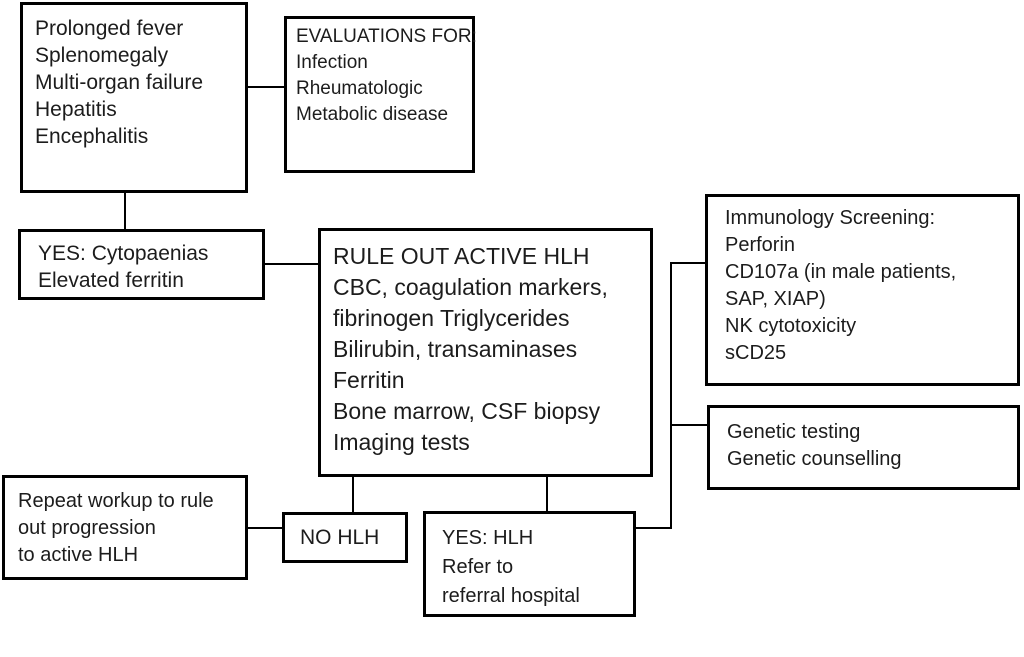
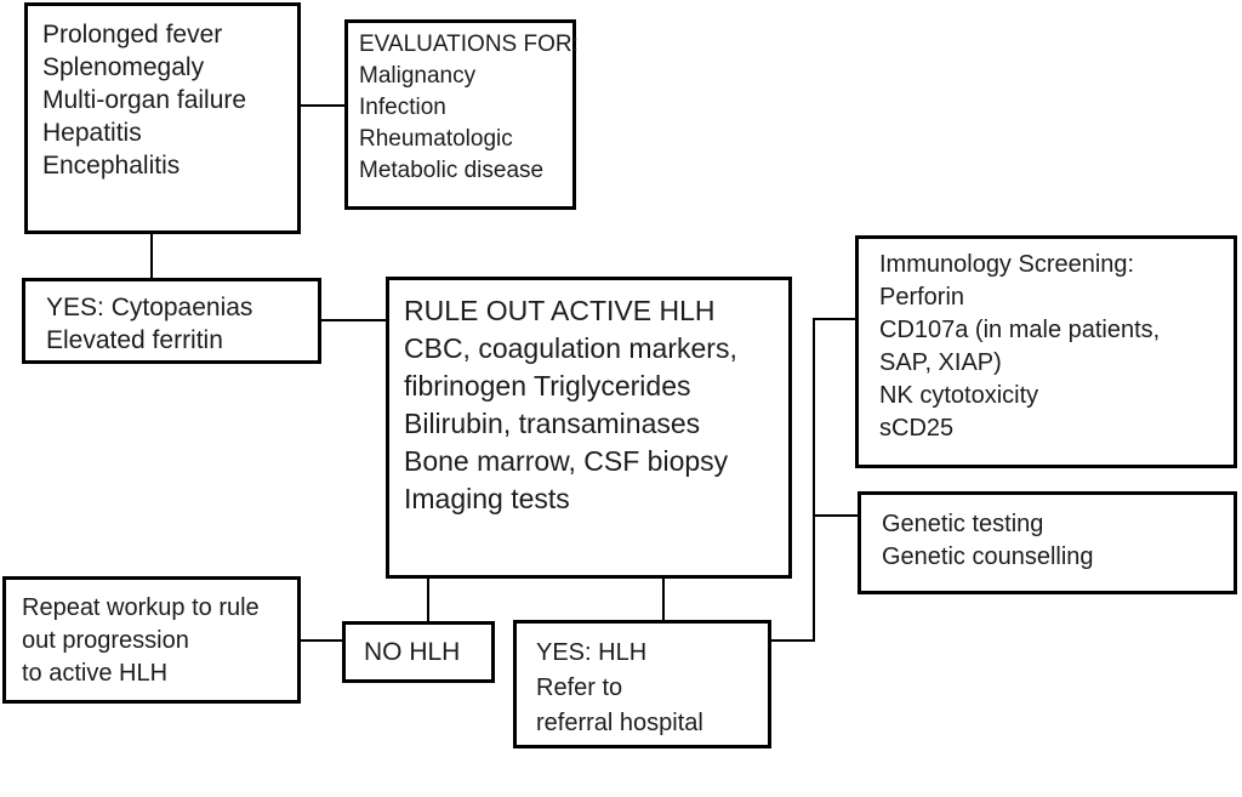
  Prolonged fever
  Splenomegaly
  Multi-organ failure
  Hepatitis
  Encephalitis
  EVALUATIONS FOR:
+ Malignancy
  Infection
  Rheumatologic
  Metabolic disease
  YES: Cytopaenias
  Elevated ferritin
  RULE OUT ACTIVE HLH
  CBC, coagulation markers,
  fibrinogen Triglycerides
  Bilirubin, transaminases
- Ferritin
  Bone marrow, CSF biopsy
  Imaging tests
  Immunology Screening:
  Perforin
  CD107a (in male patients,
  SAP, XIAP)
  NK cytotoxicity
  sCD25
  Genetic testing
  Genetic counselling
  Repeat workup to rule
  out progression
  to active HLH
  NO HLH
  YES: HLH
  Refer to
  referral hospital
